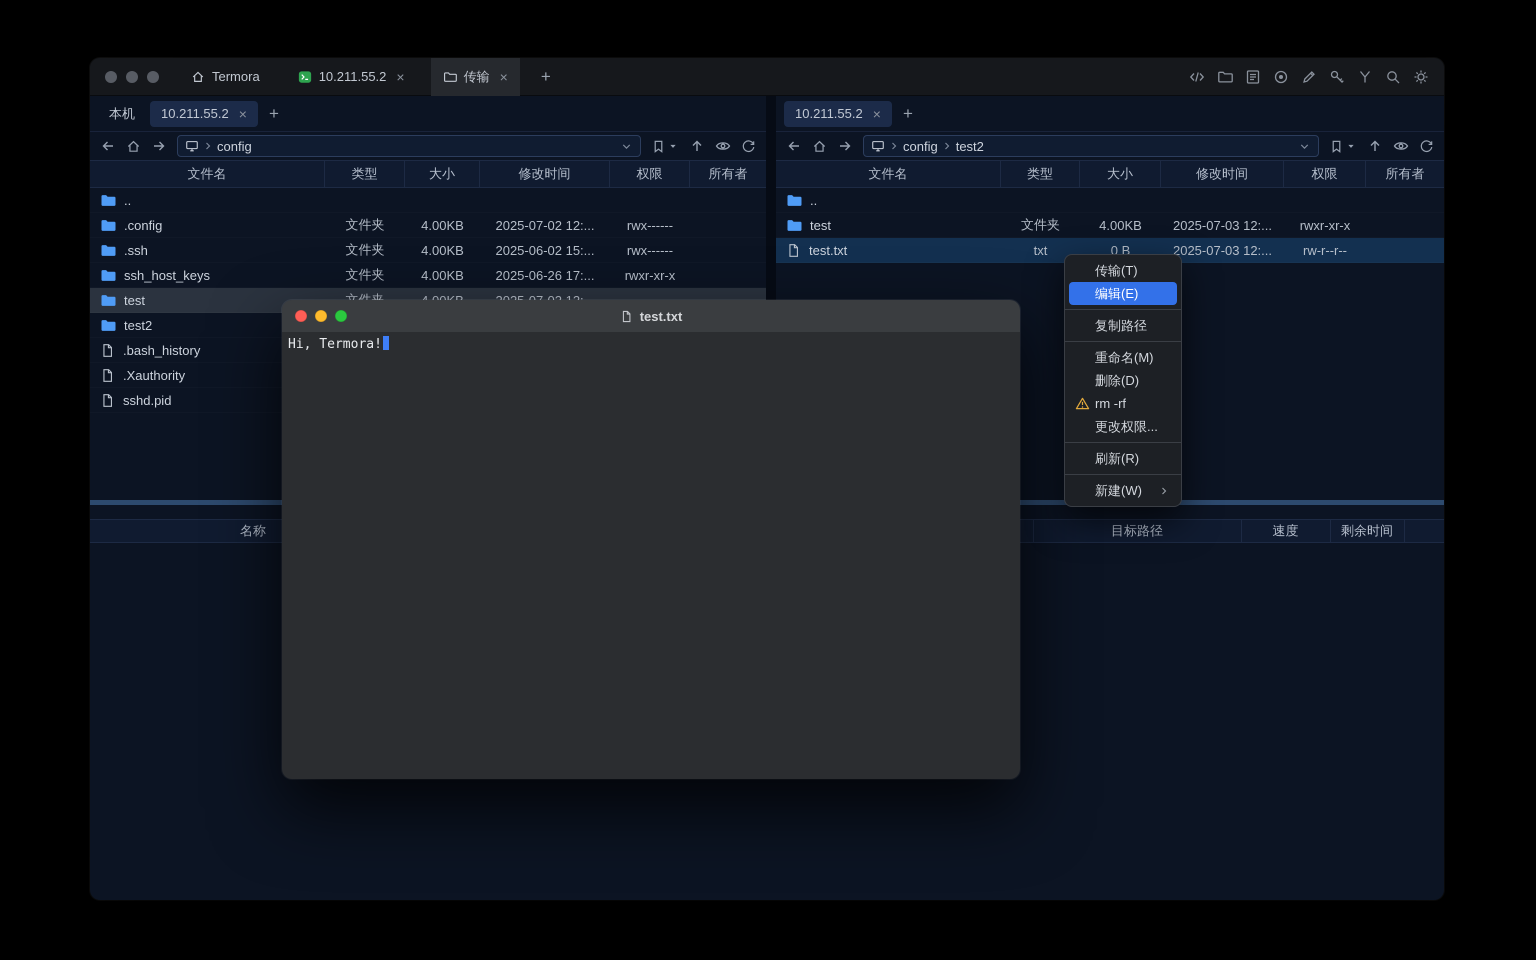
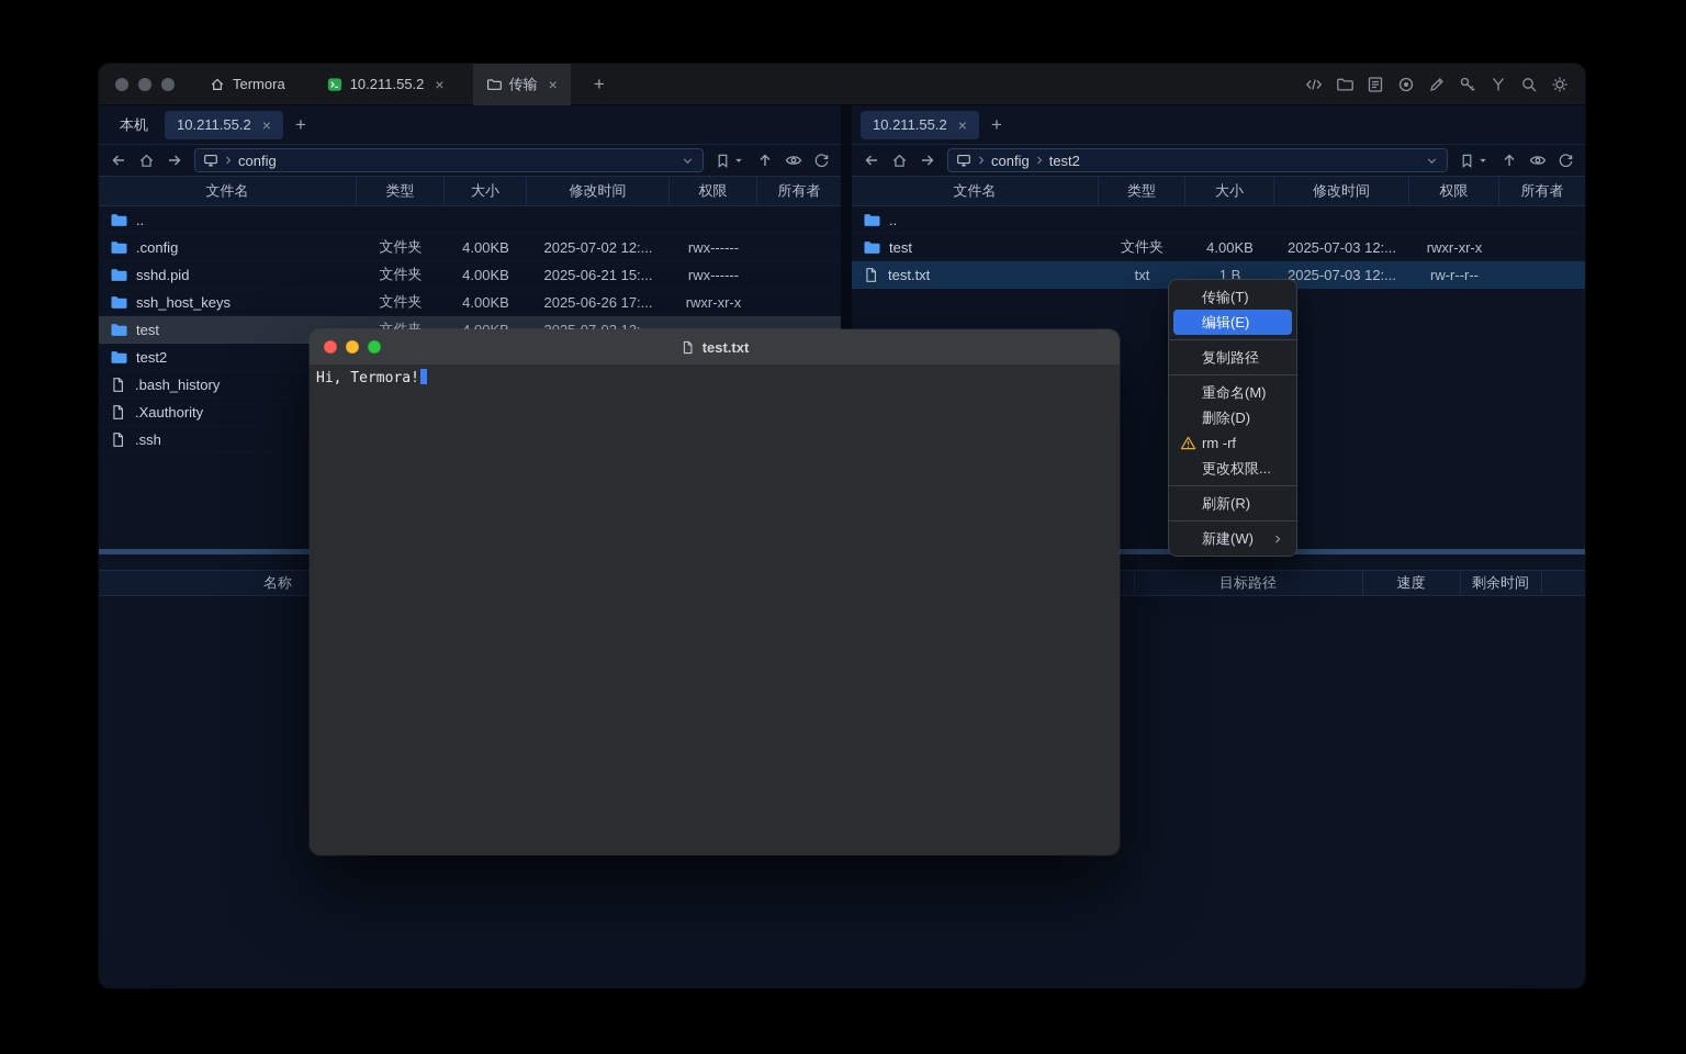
  Termora
  10.211.55.2
  ×
  传输
  ×
  +
  本机
  10.211.55.2
  ×
  +
  config
  文件名
  类型
  大小
  修改时间
  权限
  所有者
  ..
  .config
  文件夹
  4.00KB
  2025-07-02 12:...
  rwx------
- .ssh
+ sshd.pid
  文件夹
  4.00KB
- 2025-06-02 15:...
+ 2025-06-21 15:...
  rwx------
  ssh_host_keys
  文件夹
  4.00KB
  2025-06-26 17:...
  rwxr-xr-x
  test
  test2
  .bash_history
  .Xauthority
- sshd.pid
+ .ssh
  10.211.55.2
  ×
  +
  config
  test2
  文件名
  类型
  大小
  修改时间
  权限
  所有者
  ..
  test
  文件夹
  4.00KB
  2025-07-03 12:...
  rwxr-xr-x
  test.txt
  txt
- 0 B
+ 1 B
  2025-07-03 12:...
  rw-r--r--
  名称
  目标路径
  速度
  剩余时间
  传输(T)
  编辑(E)
  复制路径
  重命名(M)
  删除(D)
  rm -rf
  更改权限...
  刷新(R)
  新建(W)
  test.txt
  Hi, Termora!
